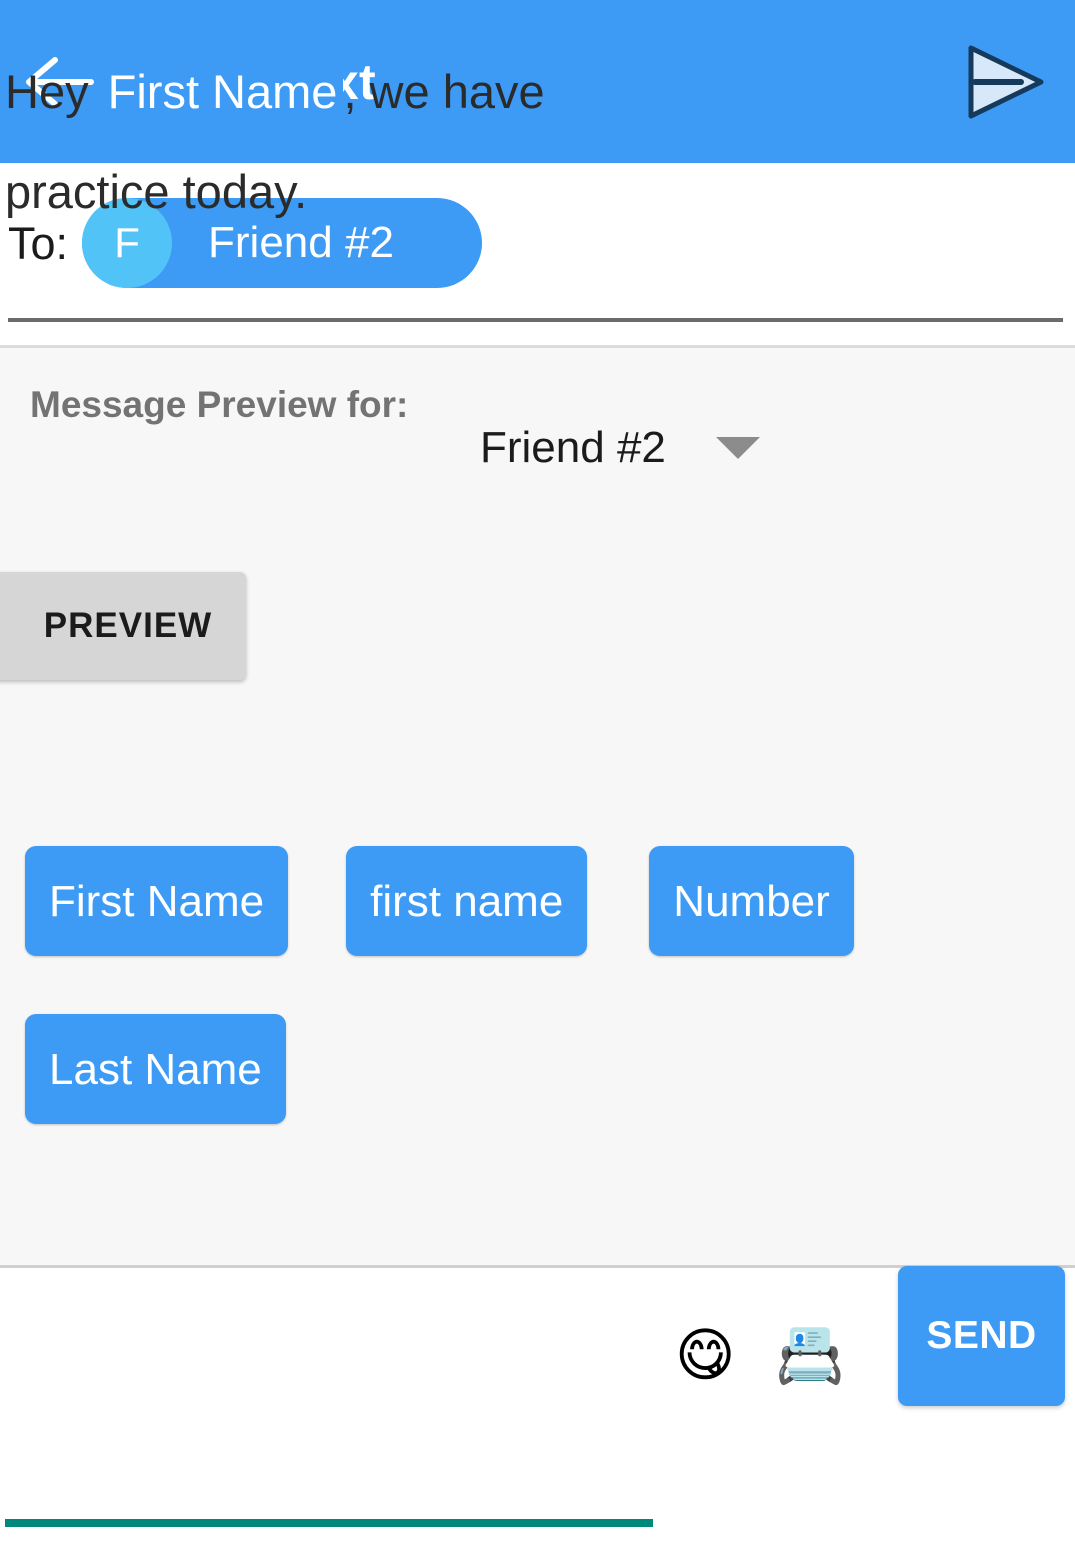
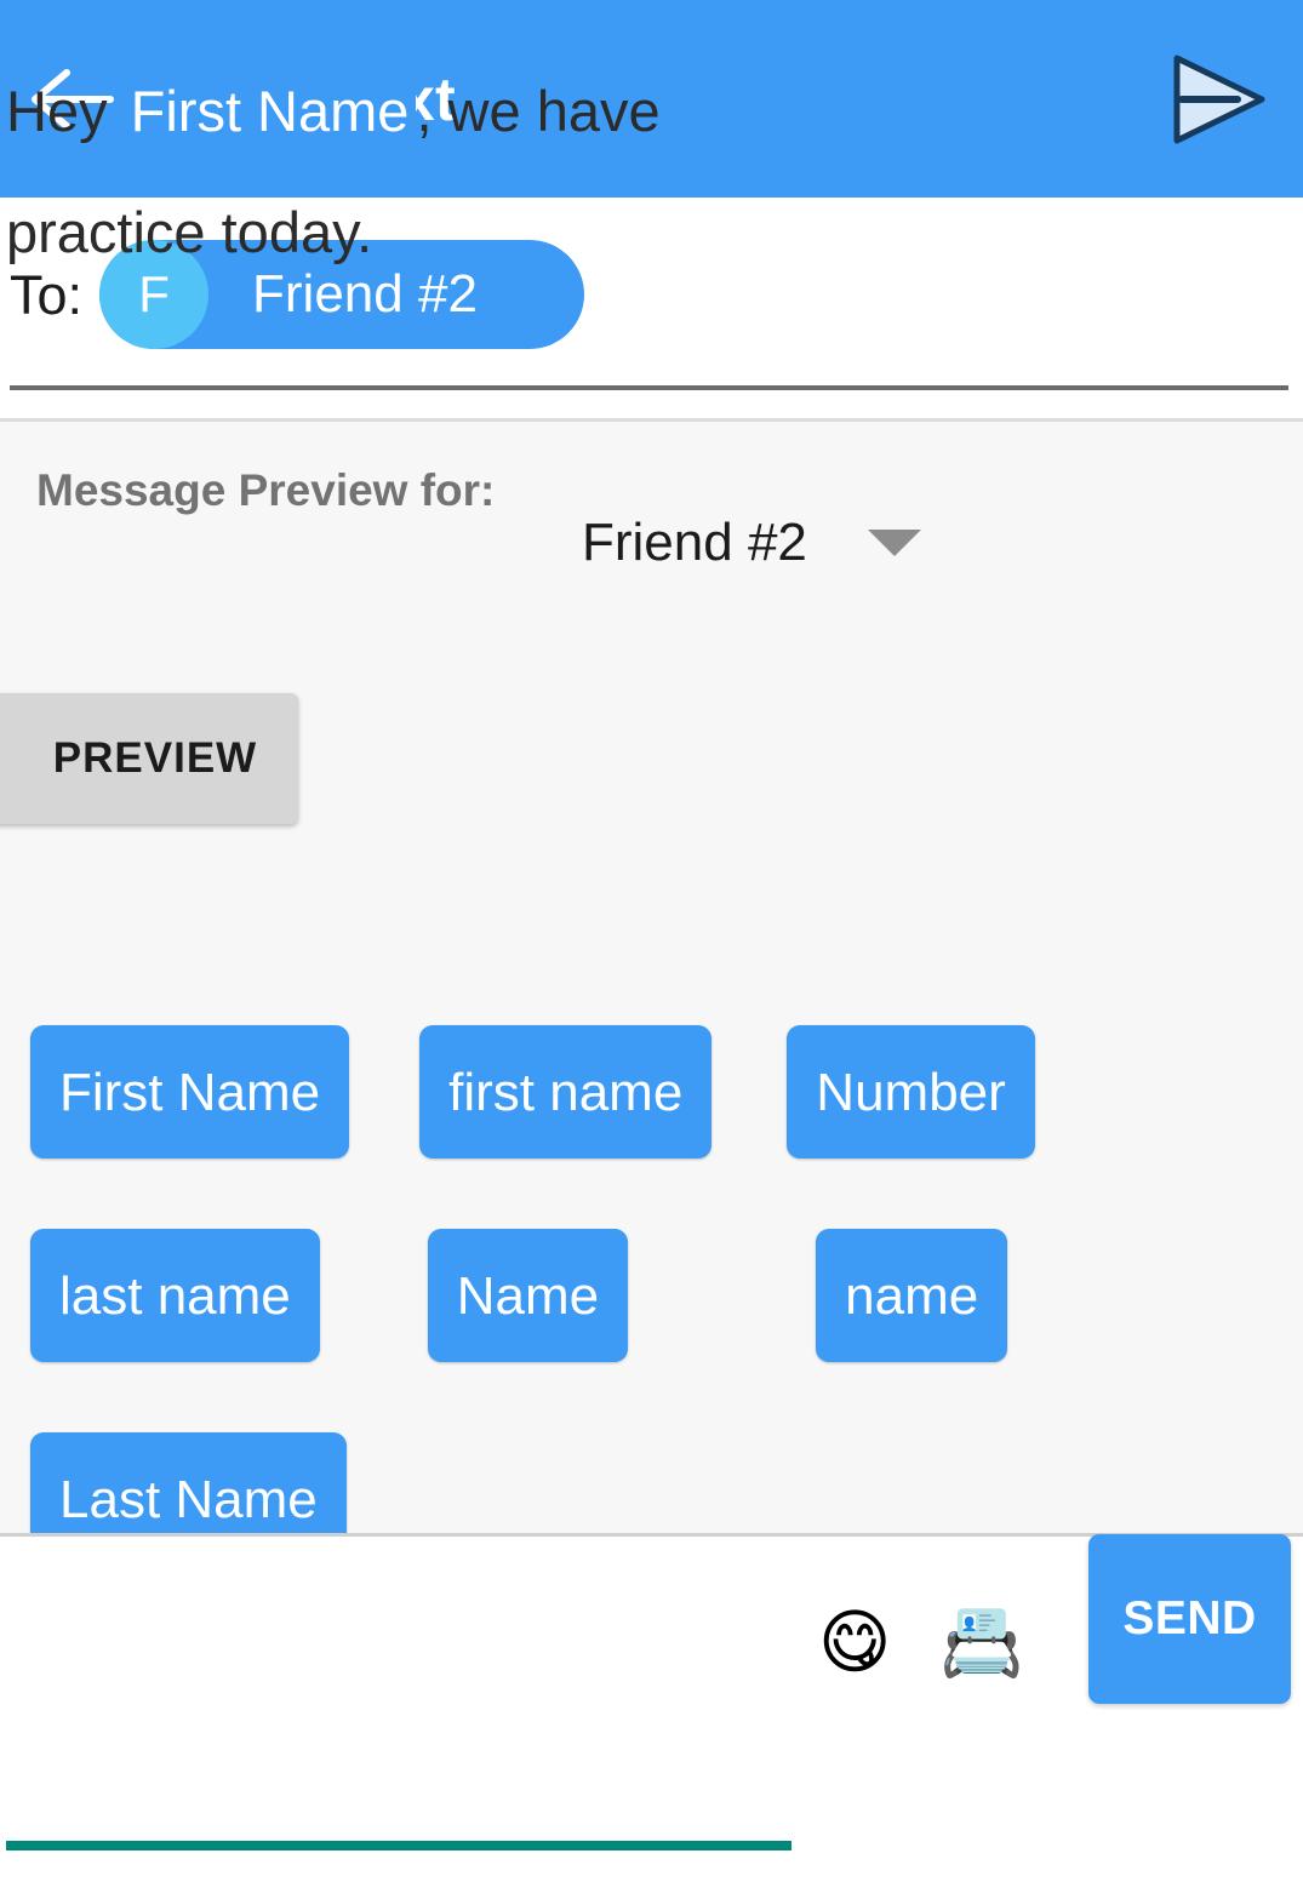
  To:
  F
  Friend #2
  Message Preview for:
  Friend #2
  PREVIEW
  First Name
  first name
  Number
+ last name
+ Name
+ name
  Last Name
  Hey First Name, we have practice today.
  😋
  📇
  SEND
